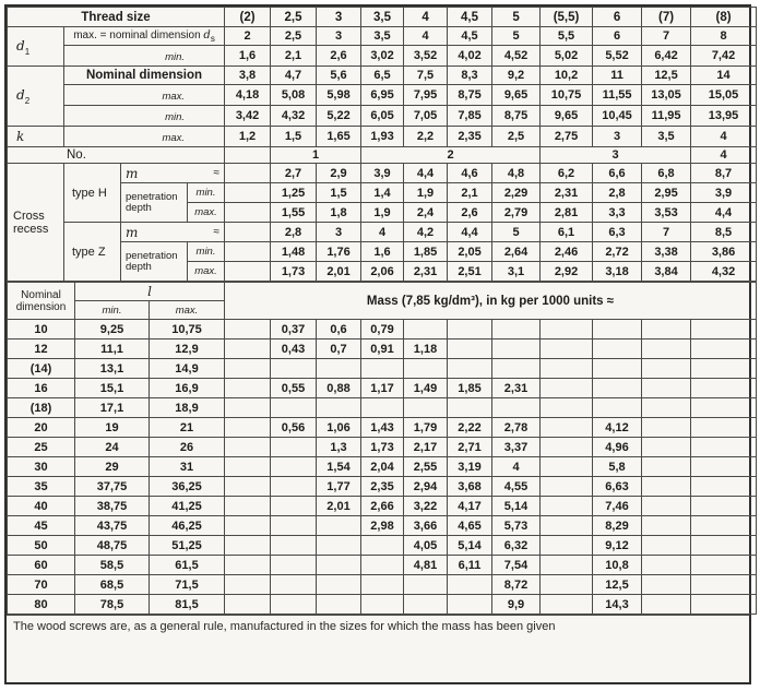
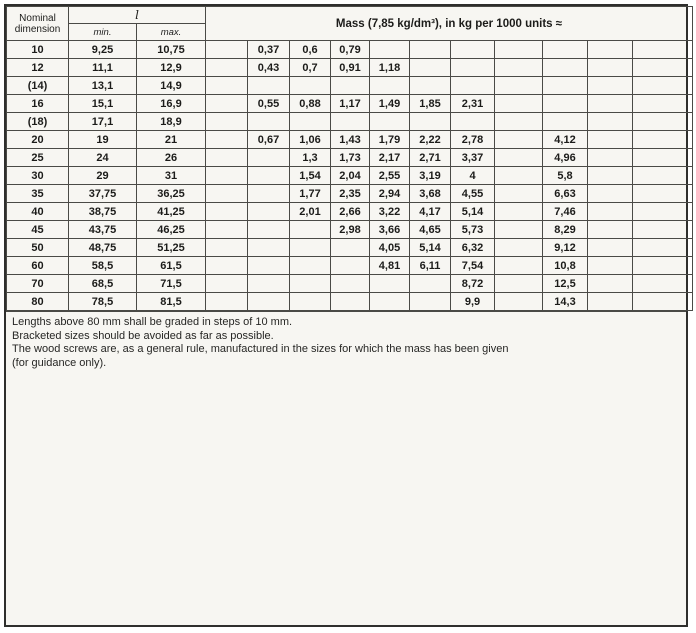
- Thread size	(2)	2,5	3	3,5	4	4,5	5	(5,5)	6	(7)	(8)
- d1	max. = nominal dimension ds	2	2,5	3	3,5	4	4,5	5	5,5	6	7	8
- min.	1,6	2,1	2,6	3,02	3,52	4,02	4,52	5,02	5,52	6,42	7,42
- d2	Nominal dimension	3,8	4,7	5,6	6,5	7,5	8,3	9,2	10,2	11	12,5	14
- max.	4,18	5,08	5,98	6,95	7,95	8,75	9,65	10,75	11,55	13,05	15,05
- min.	3,42	4,32	5,22	6,05	7,05	7,85	8,75	9,65	10,45	11,95	13,95
- k	max.	1,2	1,5	1,65	1,93	2,2	2,35	2,5	2,75	3	3,5	4
- No.		1	2	3	4
- Crossrecess	type H	m ≈		2,7	2,9	3,9	4,4	4,6	4,8	6,2	6,6	6,8	8,7
- penetrationdepth	min.		1,25	1,5	1,4	1,9	2,1	2,29	2,31	2,8	2,95	3,9
- max.		1,55	1,8	1,9	2,4	2,6	2,79	2,81	3,3	3,53	4,4
- type Z	m ≈		2,8	3	4	4,2	4,4	5	6,1	6,3	7	8,5
- penetrationdepth	min.		1,48	1,76	1,6	1,85	2,05	2,64	2,46	2,72	3,38	3,86
- max.		1,73	2,01	2,06	2,31	2,51	3,1	2,92	3,18	3,84	4,32
  Nominaldimension	l	Mass (7,85 kg/dm³), in kg per 1000 units ≈
  min.	max.
  10	9,25	10,75		0,37	0,6	0,79
  12	11,1	12,9		0,43	0,7	0,91	1,18
  (14)	13,1	14,9
  16	15,1	16,9		0,55	0,88	1,17	1,49	1,85	2,31
  (18)	17,1	18,9
- 20	19	21		0,56	1,06	1,43	1,79	2,22	2,78		4,12
+ 20	19	21		0,67	1,06	1,43	1,79	2,22	2,78		4,12
  25	24	26			1,3	1,73	2,17	2,71	3,37		4,96
  30	29	31			1,54	2,04	2,55	3,19	4		5,8
  35	37,75	36,25			1,77	2,35	2,94	3,68	4,55		6,63
  40	38,75	41,25			2,01	2,66	3,22	4,17	5,14		7,46
  45	43,75	46,25				2,98	3,66	4,65	5,73		8,29
  50	48,75	51,25					4,05	5,14	6,32		9,12
  60	58,5	61,5					4,81	6,11	7,54		10,8
  70	68,5	71,5							8,72		12,5
  80	78,5	81,5							9,9		14,3
+ Lengths above 80 mm shall be graded in steps of 10 mm.
+ Bracketed sizes should be avoided as far as possible.
  The wood screws are, as a general rule, manufactured in the sizes for which the mass has been given
+ (for guidance only).
